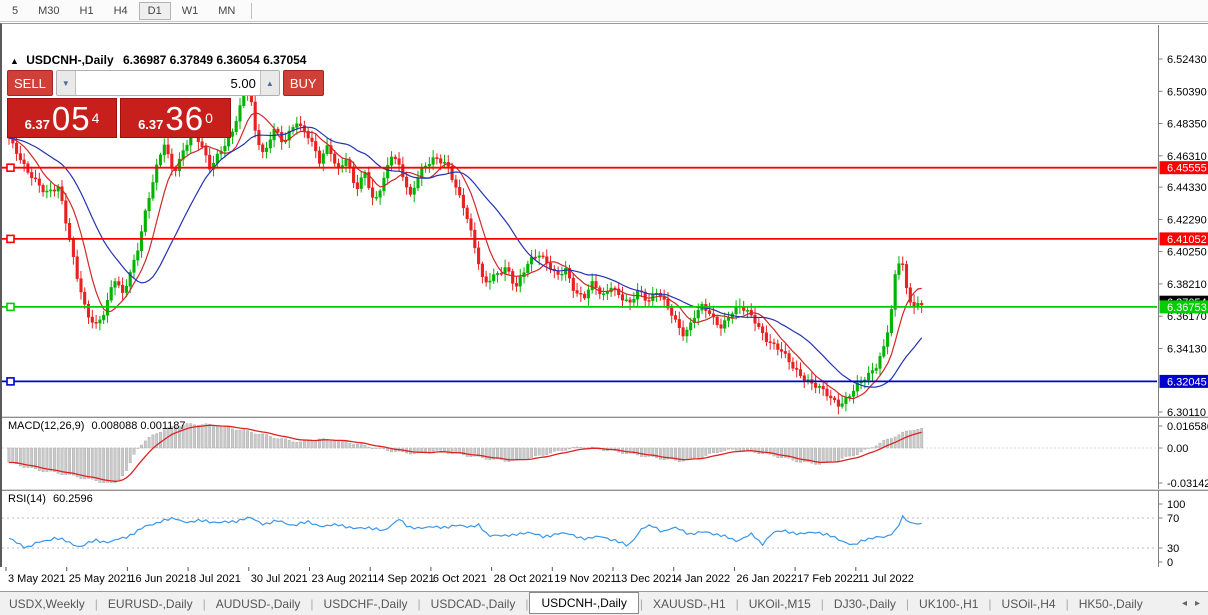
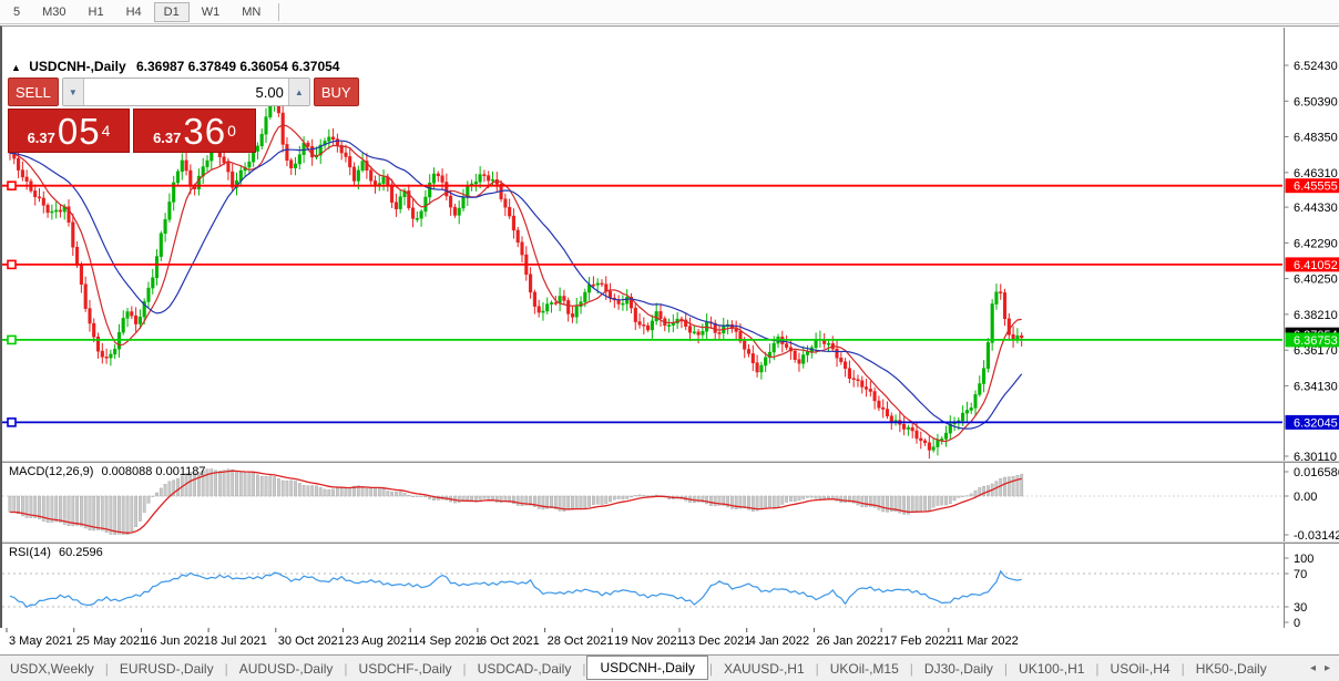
  5
  M30
  H1
  H4
  D1
  W1
  MN
  6.52430
  6.50390
  6.48350
  6.46310
  6.44330
  6.42290
  6.40250
  6.38210
  6.36170
  6.34130
  6.30110
  6.45555
  6.41052
  6.36753
  6.32045
  ▲ USDCNH-,Daily 6.36987 6.37849 6.36054 6.37054
  SELL
  ▼
  5.00
  ▲
  BUY
  6.37
  05
  4
  6.37
  36
  0
  0.01658
  0.00
  -0.03142
  MACD(12,26,9) 0.008088 0.001187
  100
  70
  30
  0
  RSI(14) 60.2596
  3 May 2021
  25 May 2021
  16 Jun 2021
  8 Jul 2021
- 30 Jul 2021
+ 30 Oct 2021
  23 Aug 2021
  14 Sep 2021
  6 Oct 2021
  28 Oct 2021
  19 Nov 2021
  13 Dec 2021
  4 Jan 2022
  26 Jan 2022
  17 Feb 2022
- 11 Jul 2022
+ 11 Mar 2022
  USDX,Weekly
  |
  EURUSD-,Daily
  |
  AUDUSD-,Daily
  |
  USDCHF-,Daily
  |
  USDCAD-,Daily
  |
  USDCNH-,Daily
  |
  XAUUSD-,H1
  |
  UKOil-,M15
  |
  DJ30-,Daily
  |
  UK100-,H1
  |
  USOil-,H4
  |
  HK50-,Daily
  ◂
  ▸
